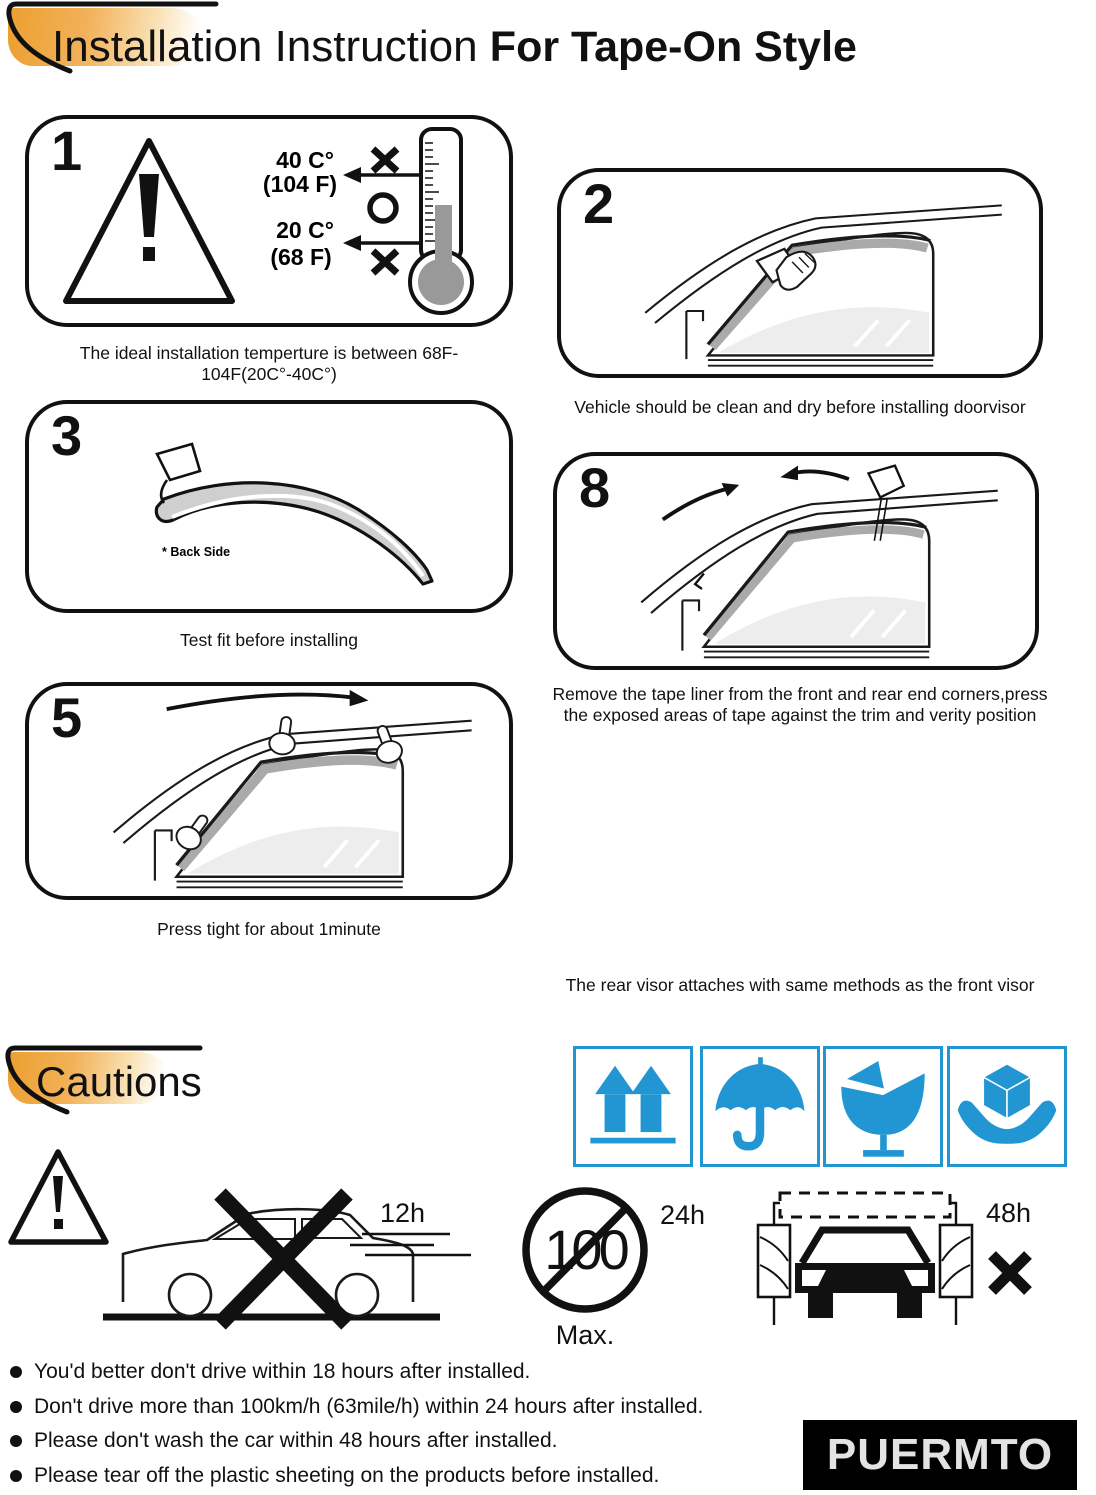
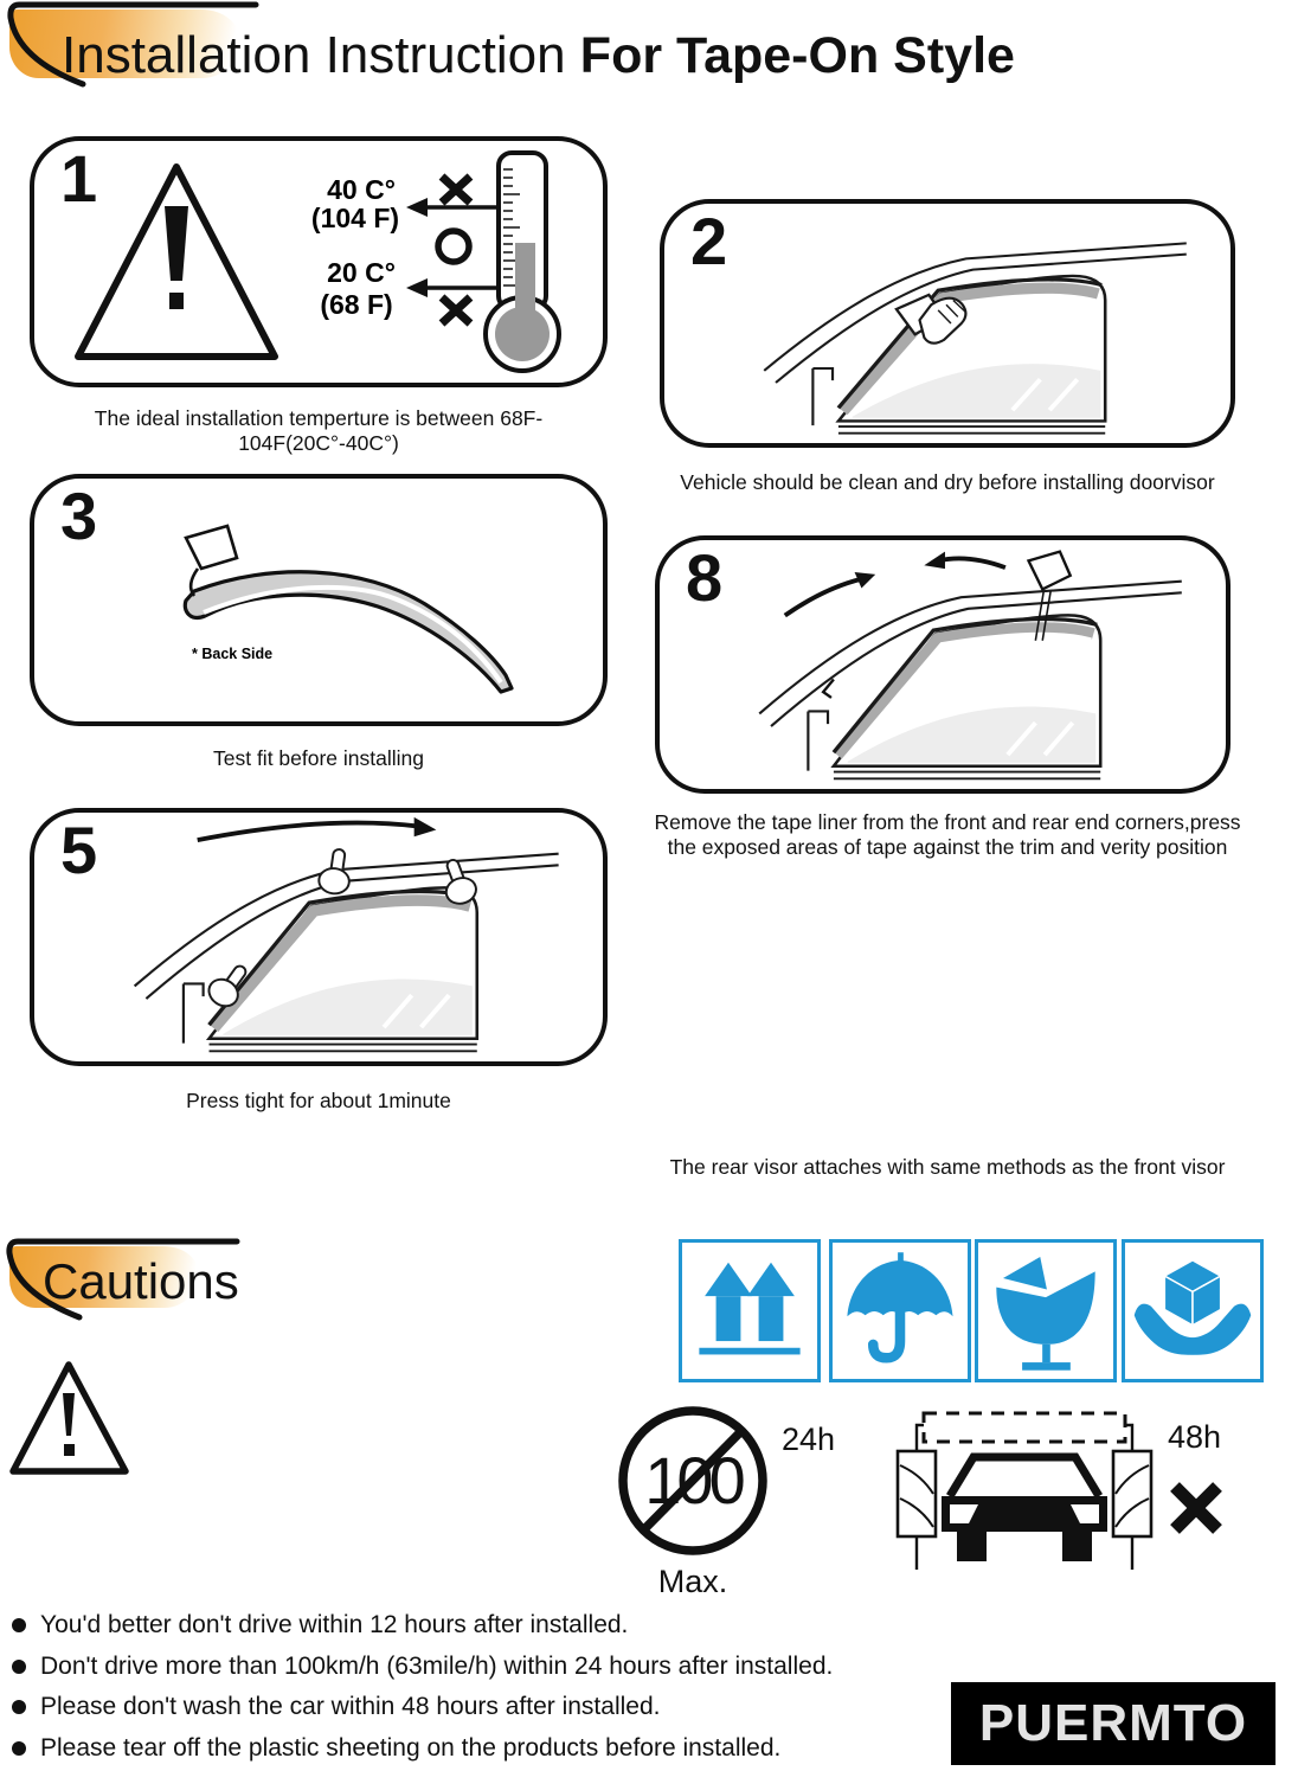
  Installation Instruction For Tape-On Style
  1
  40 C°
  (104 F)
  20 C°
  (68 F)
  The ideal installation temperture is between 68F-104F(20C°-40C°)
  2
  Vehicle should be clean and dry before installing doorvisor
  3
  * Back Side
  Test fit before installing
  8
  Remove the tape liner from the front and rear end corners,press the exposed areas of tape against the trim and verity position
  5
  Press tight for about 1minute
  The rear visor attaches with same methods as the front visor
  Cautions
- 12h
  Max.
  24h
  48h
- You'd better don't drive within 18 hours after installed.
+ You'd better don't drive within 12 hours after installed.
  Don't drive more than 100km/h (63mile/h) within 24 hours after installed.
  Please don't wash the car within 48 hours after installed.
  Please tear off the plastic sheeting on the products before installed.
  PUERMTO
